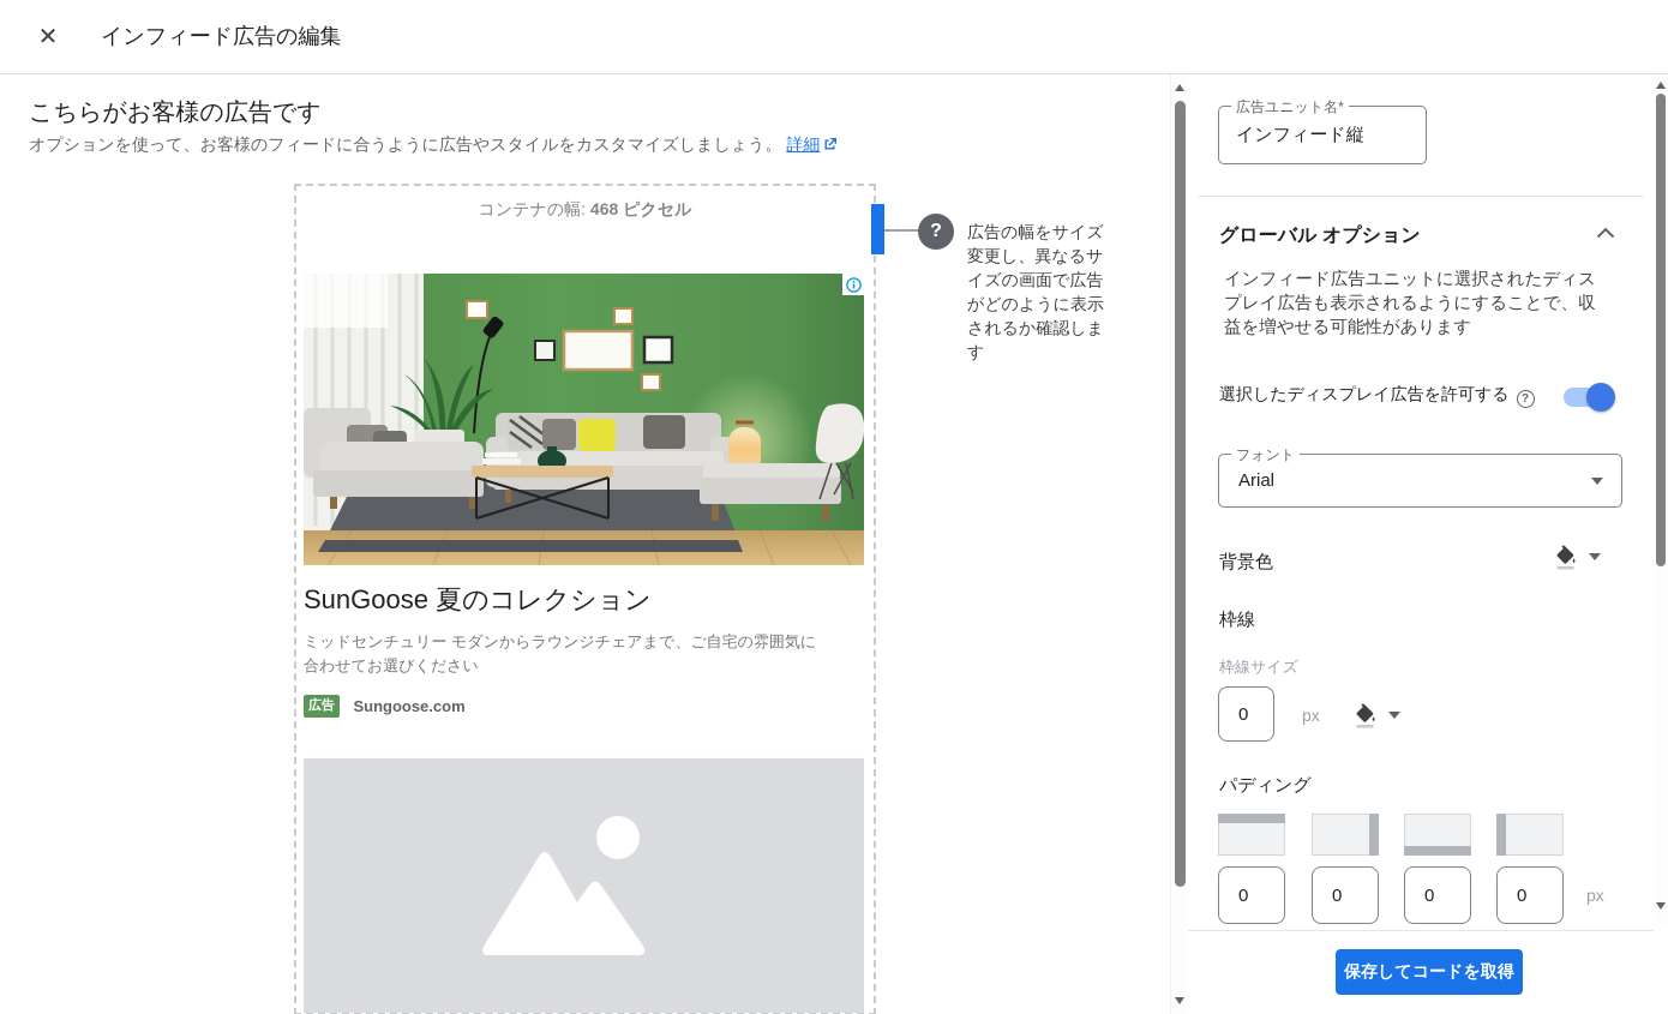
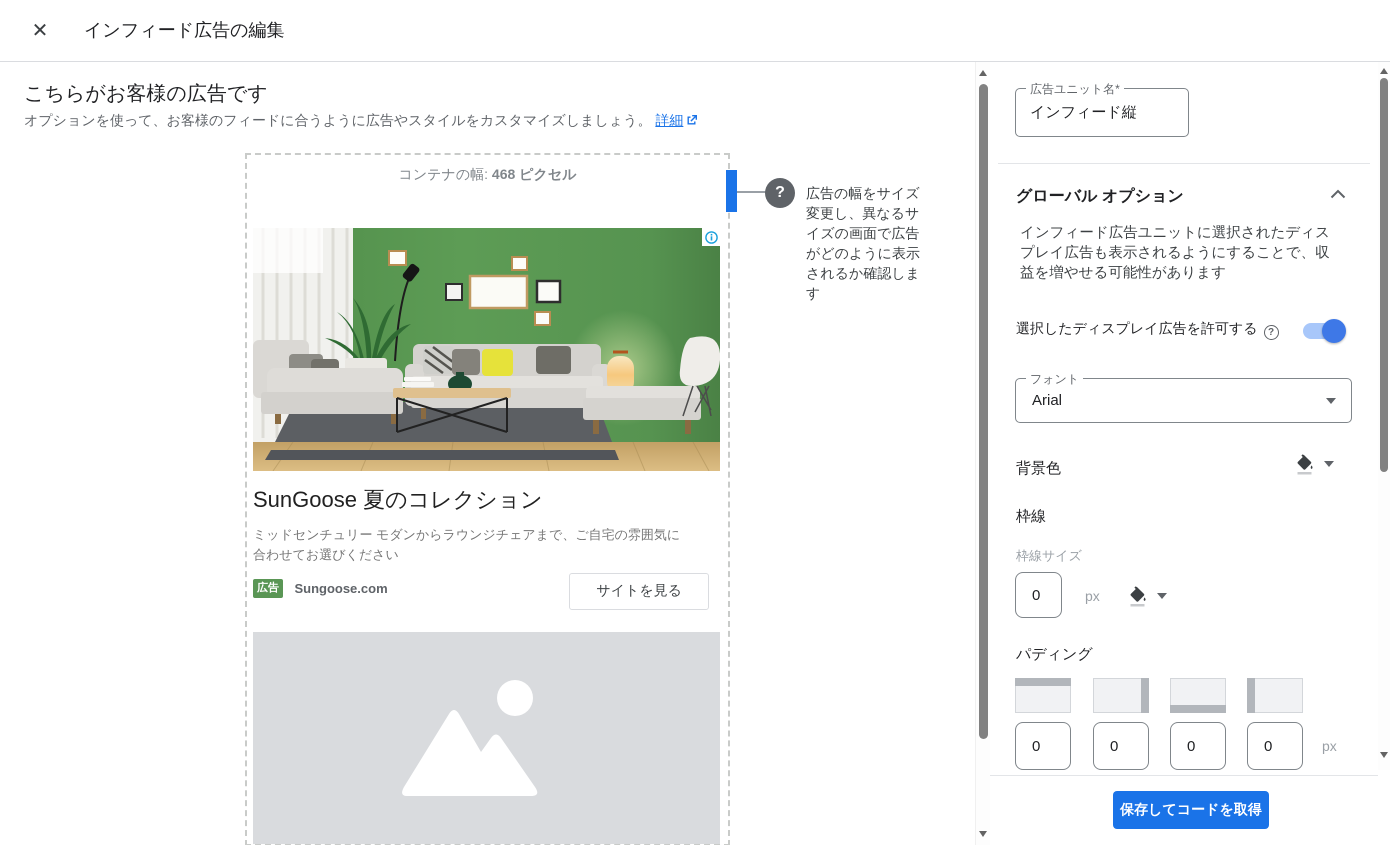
  ✕
  インフィード広告の編集
  こちらがお客様の広告です
  オプションを使って、お客様のフィードに合うように広告やスタイルをカスタマイズしましょう。 詳細
  コンテナの幅: 468 ピクセル
  SunGoose 夏のコレクション
  ミッドセンチュリー モダンからラウンジチェアまで、ご自宅の雰囲気に合わせてお選びください
  広告 Sungoose.com
+ サイトを見る
  ?
  広告の幅をサイズ変更し、異なるサイズの画面で広告がどのように表示されるか確認します
  広告ユニット名*
  インフィード縦
  グローバル オプション
  インフィード広告ユニットに選択されたディスプレイ広告も表示されるようにすることで、収益を増やせる可能性があります
  選択したディスプレイ広告を許可する ?
  フォント
  Arial
  背景色
  枠線
  枠線サイズ
  0
  px
  パディング
  0
  0
  0
  0
  px
  保存してコードを取得
